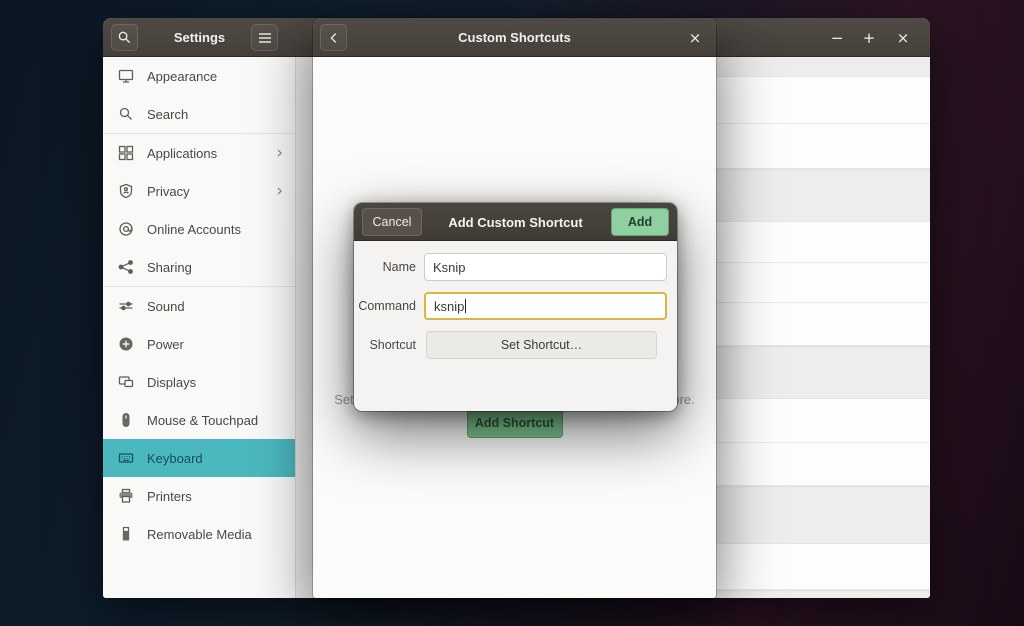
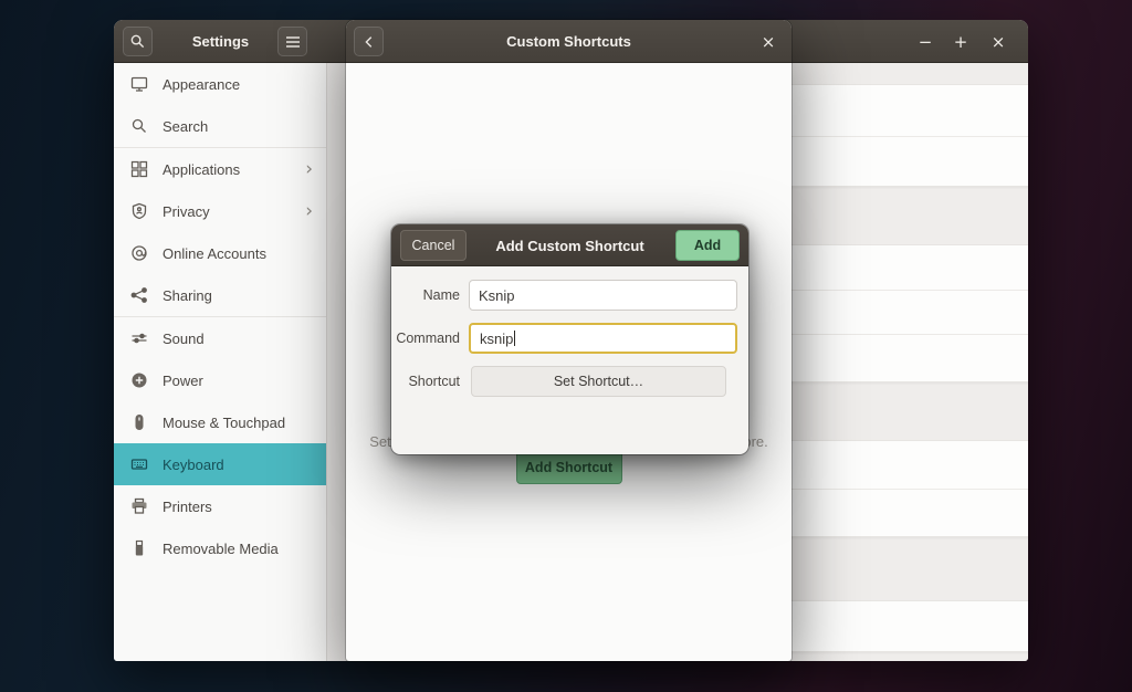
  Settings
  −
  +
  ×
  Appearance
  Search
  Applications
  ›
  Privacy
  ›
  Online Accounts
  Sharing
  Sound
  Power
- Displays
  Mouse & Touchpad
  Keyboard
  Printers
  Removable Media
  Custom Shortcuts
  ×
  Add Shortcut
  Add Custom Shortcut
  Cancel
  Add
  Name
  Ksnip
  Command
  ksnip
  Shortcut
  Set Shortcut…
